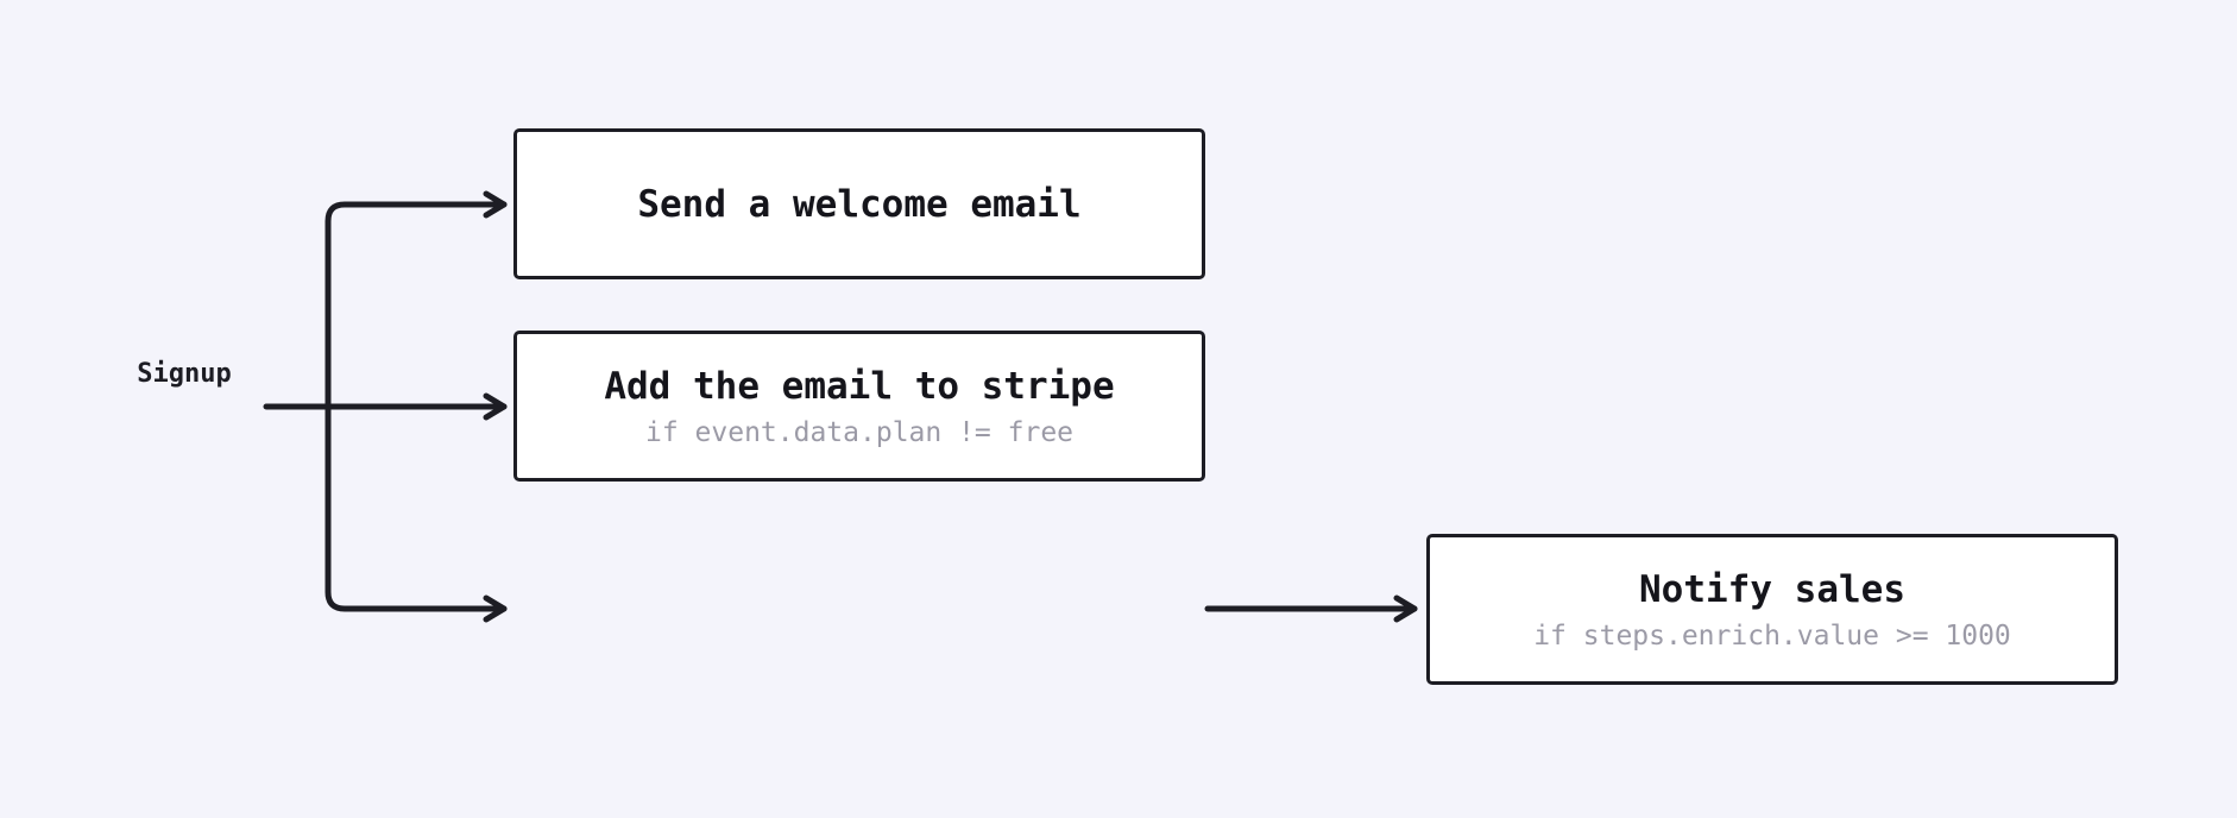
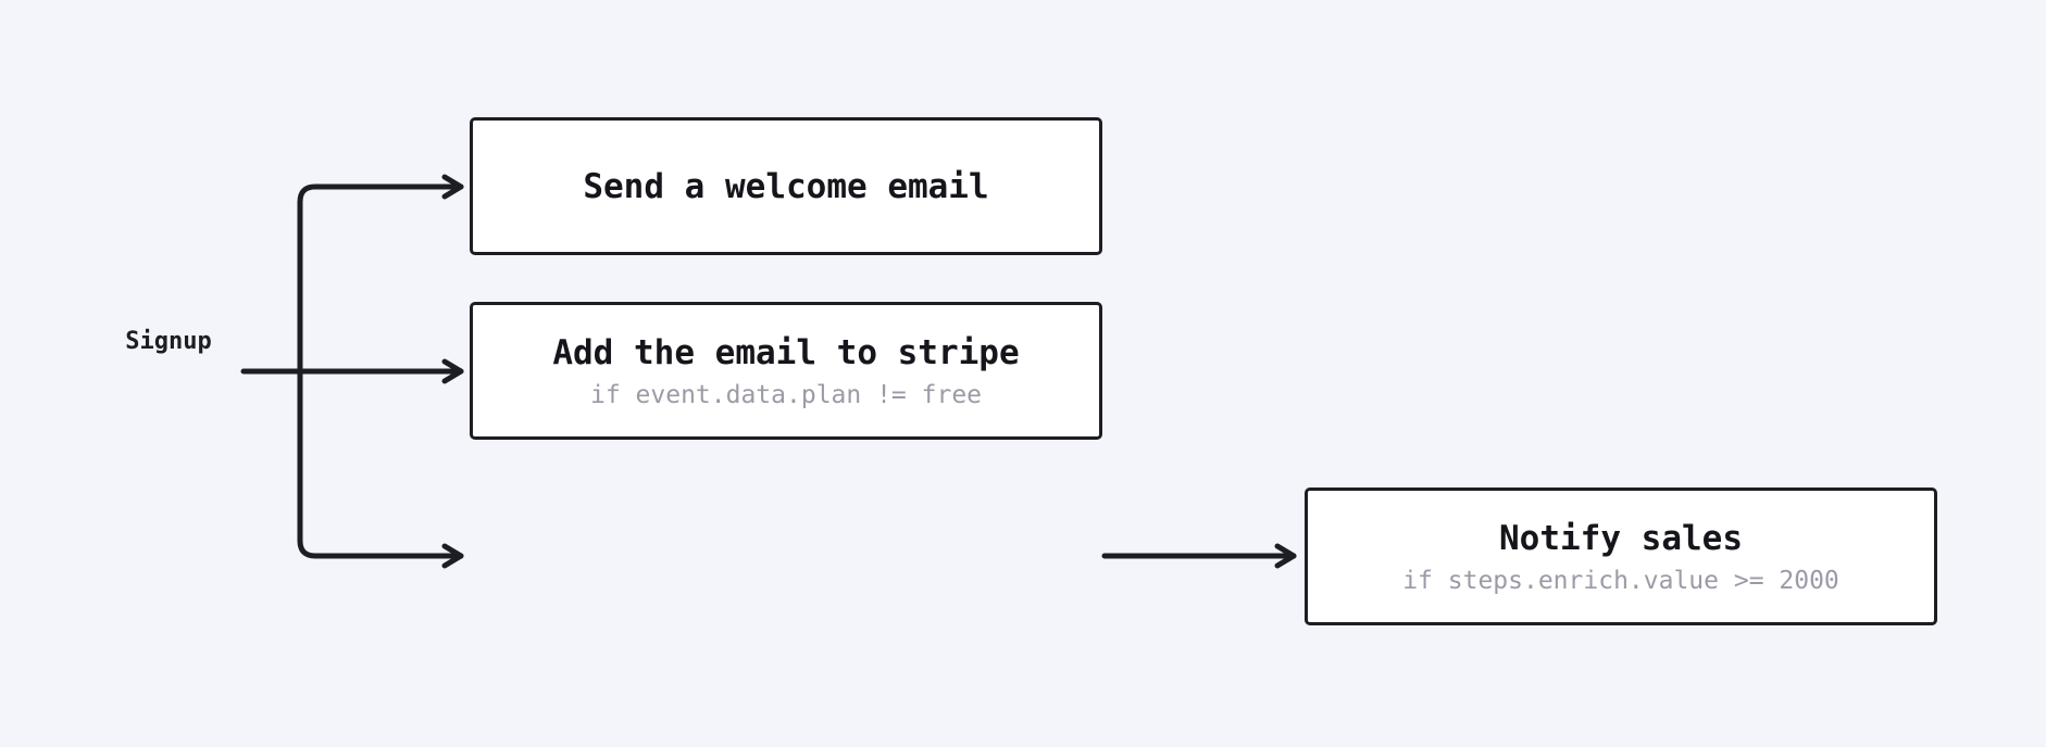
  Signup
  Send a welcome email
  Add the email to stripe
  if event.data.plan != free
  Notify sales
- if steps.enrich.value >= 1000
+ if steps.enrich.value >= 2000
